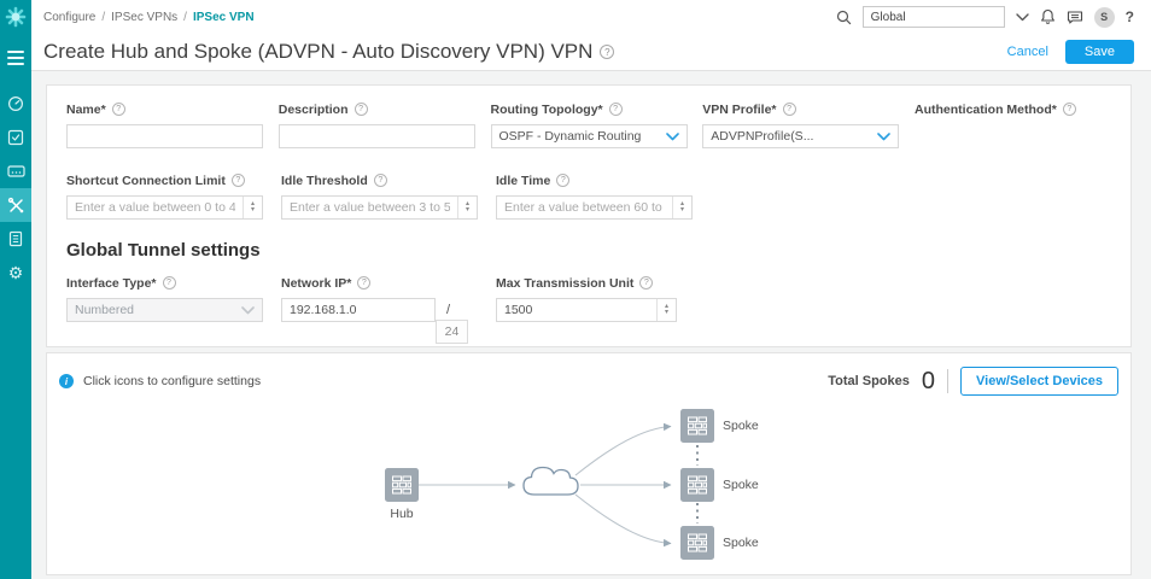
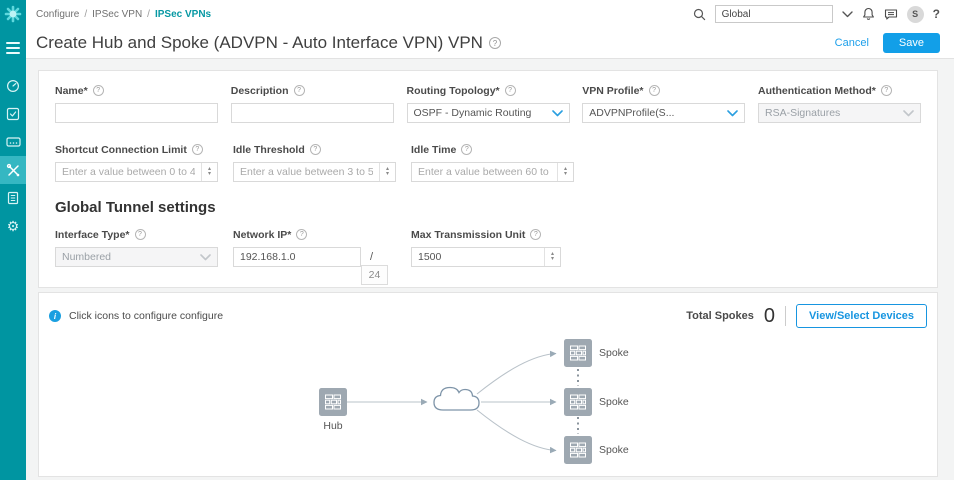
  ⚙
  Configure
  /
- IPSec VPNs
+ IPSec VPN
  /
- IPSec VPN
+ IPSec VPNs
  Global
  S
  ?
- Create Hub and Spoke (ADVPN - Auto Discovery VPN) VPN
+ Create Hub and Spoke (ADVPN - Auto Interface VPN) VPN
  ?
  Cancel
  Save
  Name*
  Description
  Routing Topology*
  OSPF - Dynamic Routing
  VPN Profile*
  ADVPNProfile(S...
  Authentication Method*
+ RSA-Signatures
  Shortcut Connection Limit
  Enter a value between 0 to 4
  Idle Threshold
  Enter a value between 3 to 5
  Idle Time
  Enter a value between 60 to
  Global Tunnel settings
  Interface Type*
  Numbered
  Network IP*
  192.168.1.0
  /
  24
  Max Transmission Unit
  1500
  i
- Click icons to configure settings
+ Click icons to configure configure
  Total Spokes
  0
  View/Select Devices
  Hub
  Spoke
  Spoke
  Spoke
